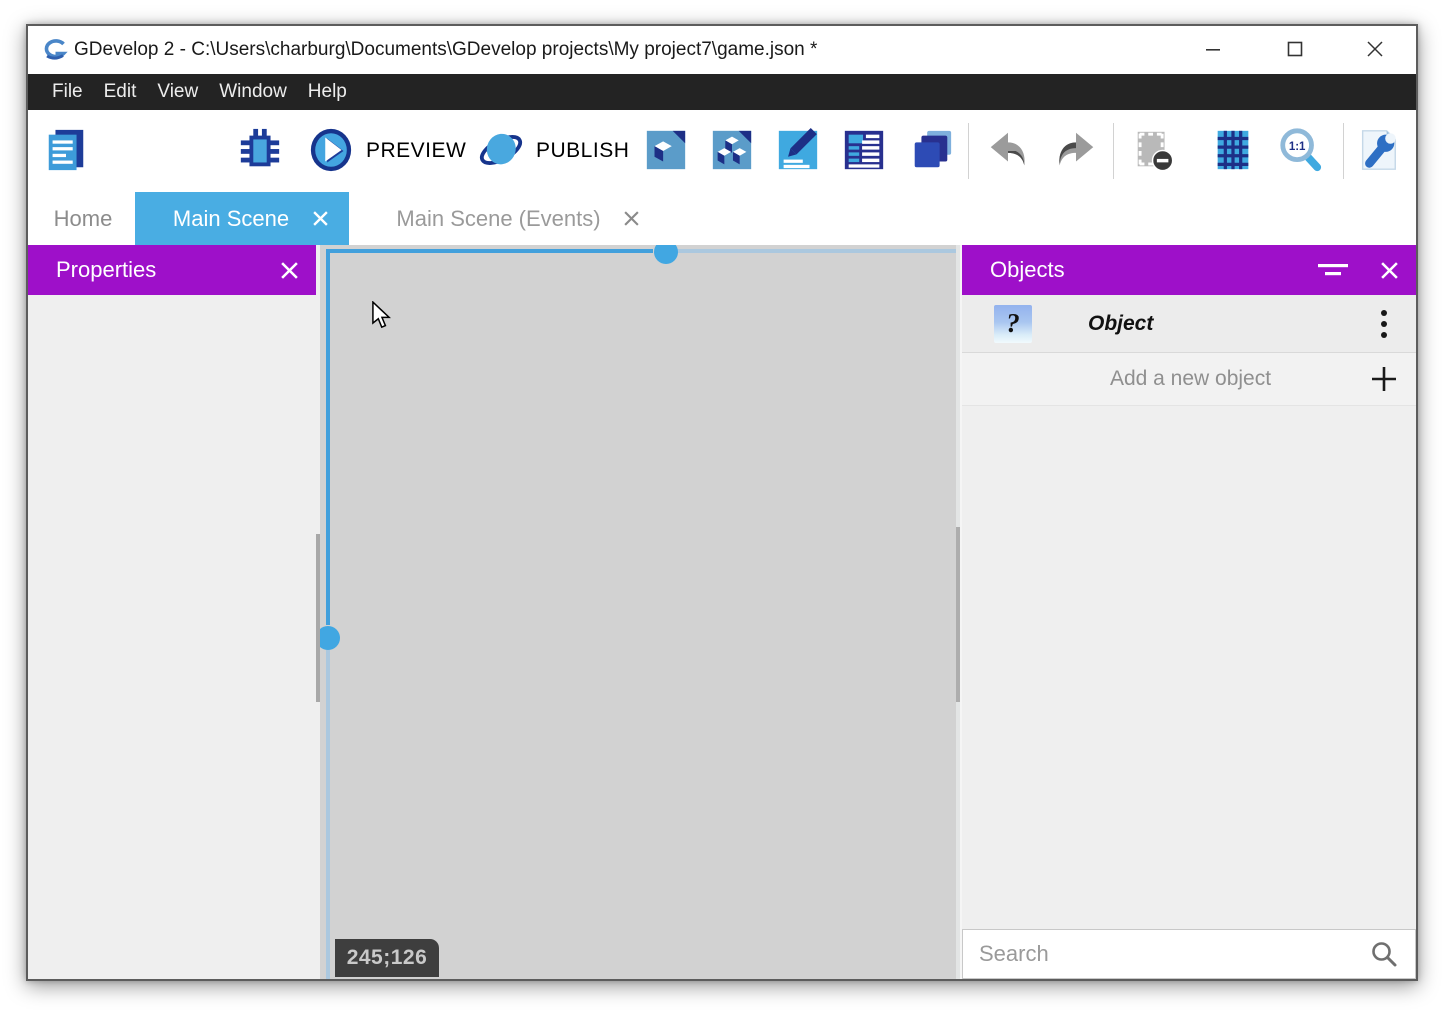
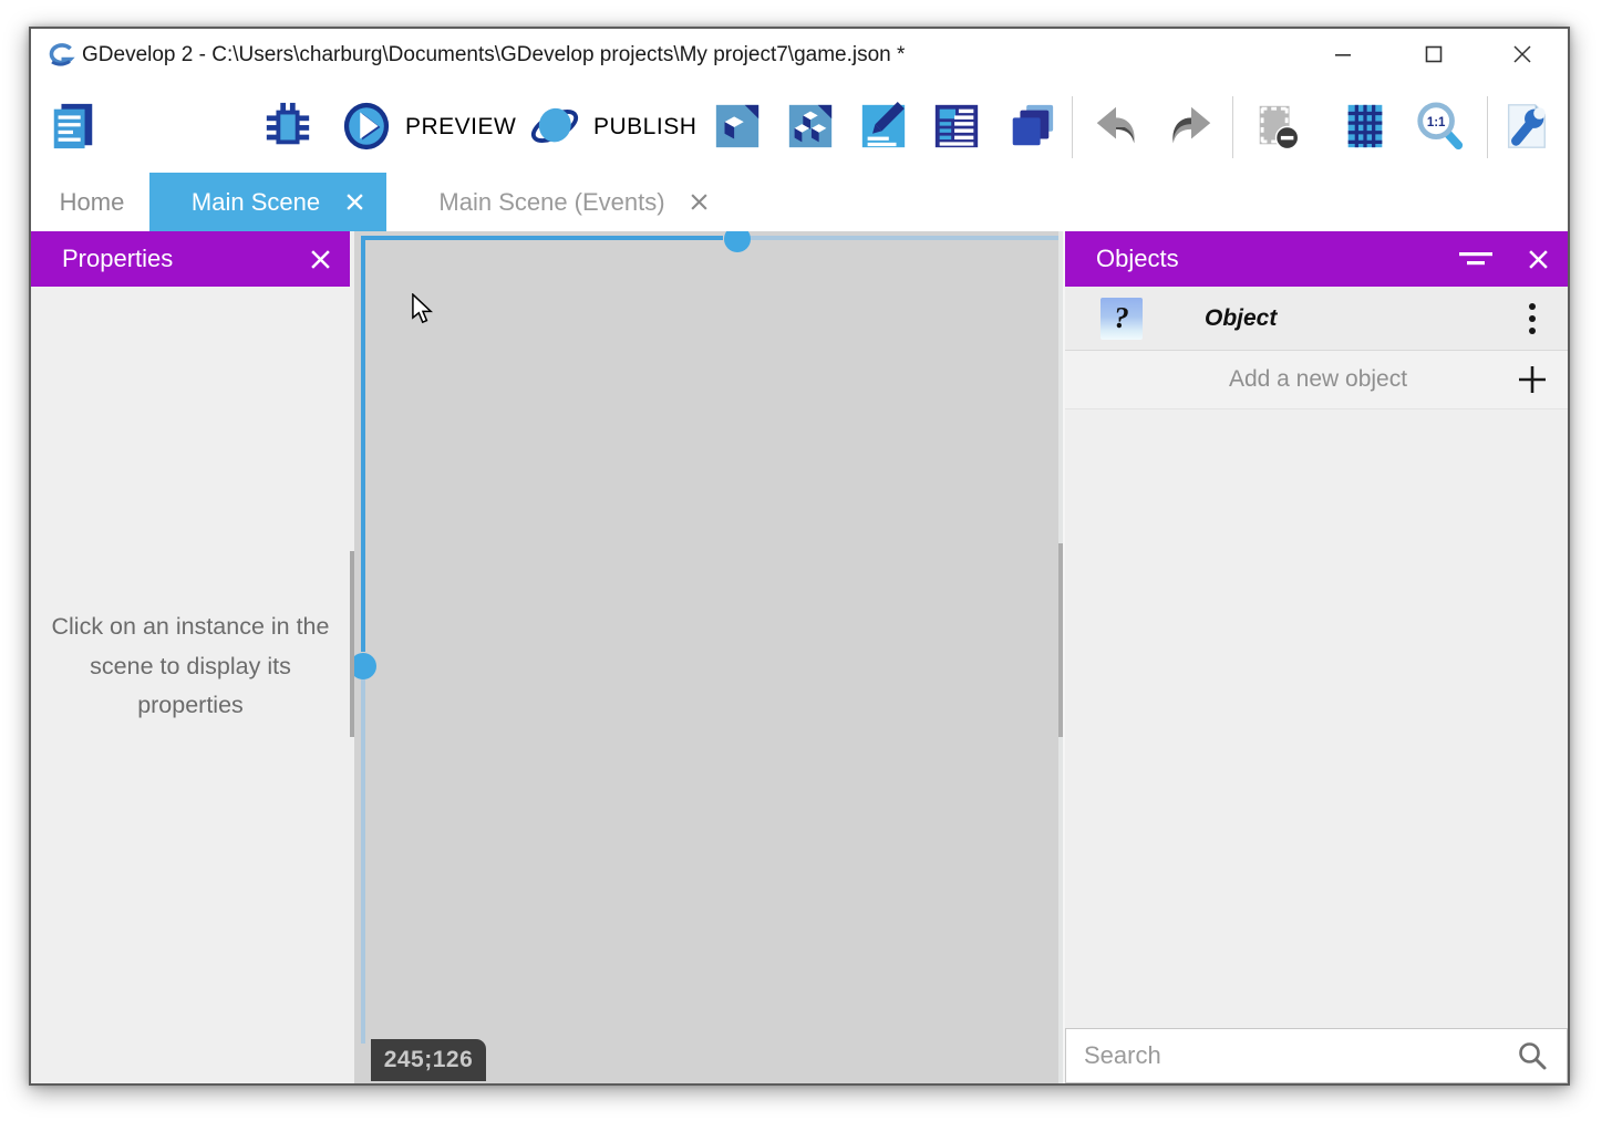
  GDevelop 2 - C:\Users\charburg\Documents\GDevelop projects\My project7\game.json *
- File
- Edit
- View
- Window
- Help
  PREVIEW
  PUBLISH
  1:1
  Home
  Main Scene
  Main Scene (Events)
  Properties
+ Click on an instance in the scene to display its properties
  245;126
  Objects
  ?
  Object
  Add a new object
  Search
